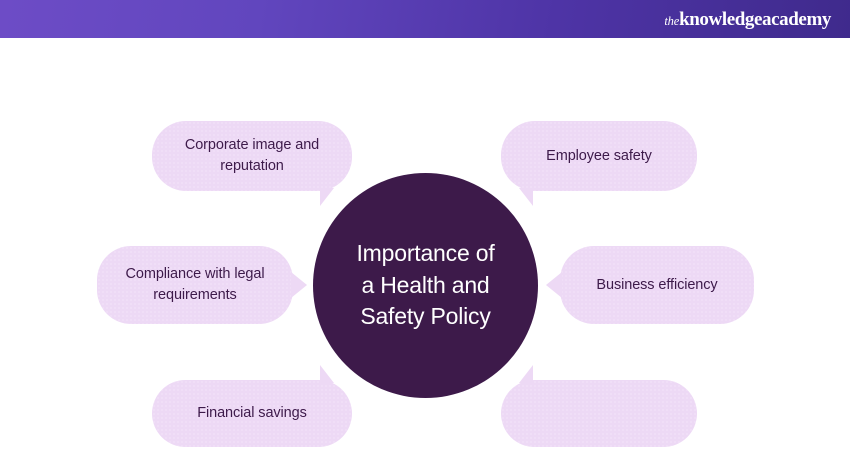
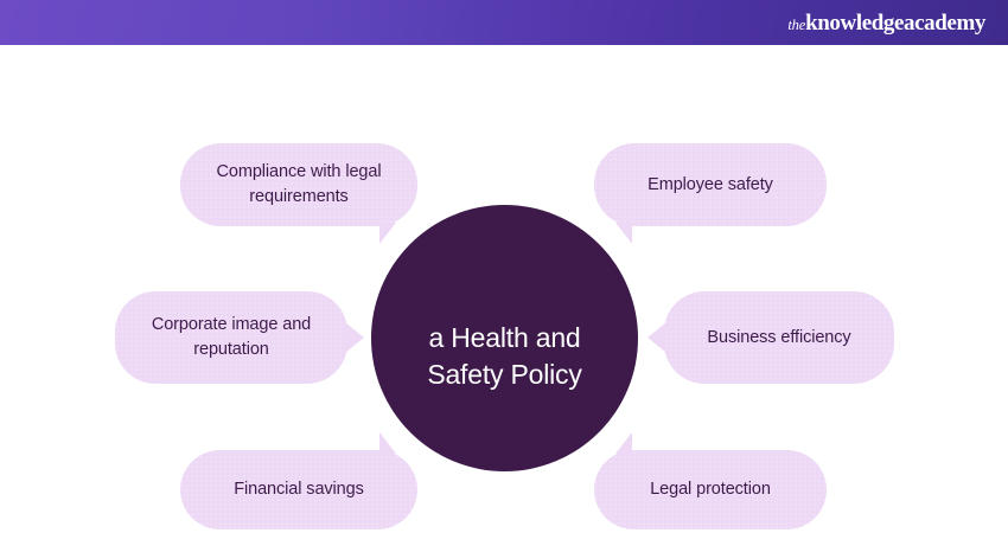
  the
  knowledgeacademy
- Importance of
  a Health and
  Safety Policy
- Corporate image and reputation
+ Compliance with legal requirements
  Employee safety
- Compliance with legal requirements
+ Corporate image and reputation
  Business efficiency
  Financial savings
+ Legal protection
